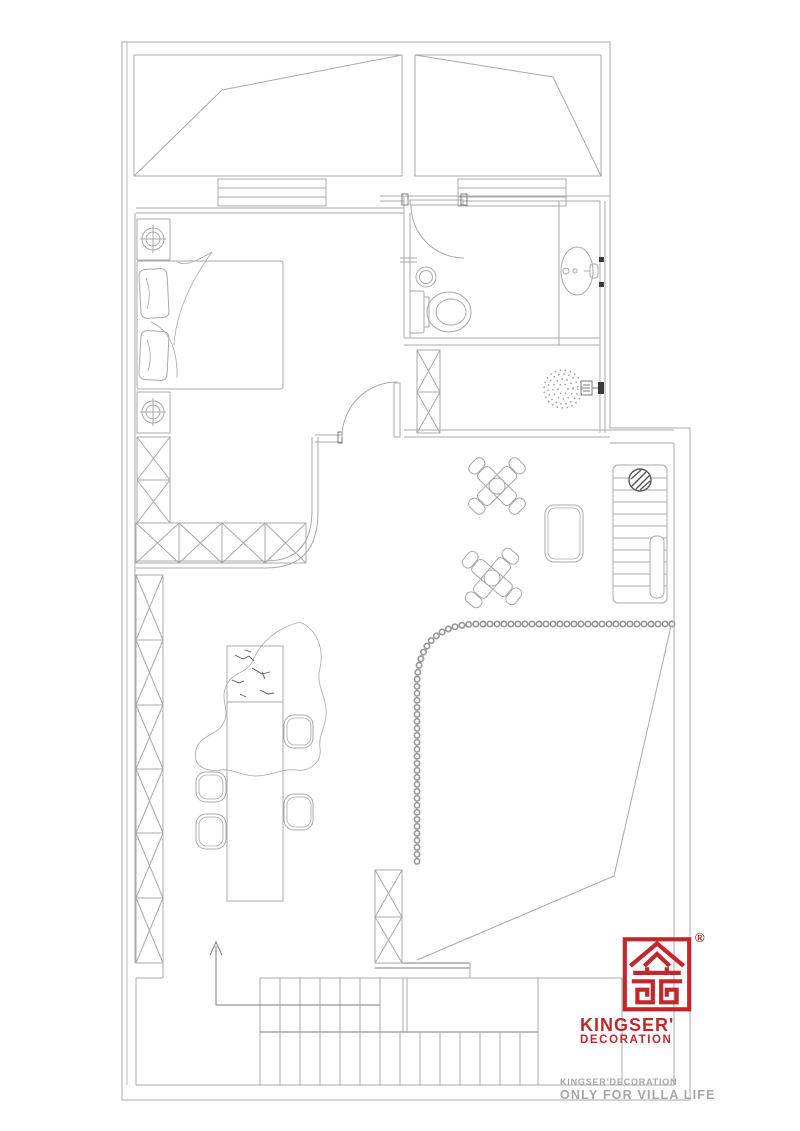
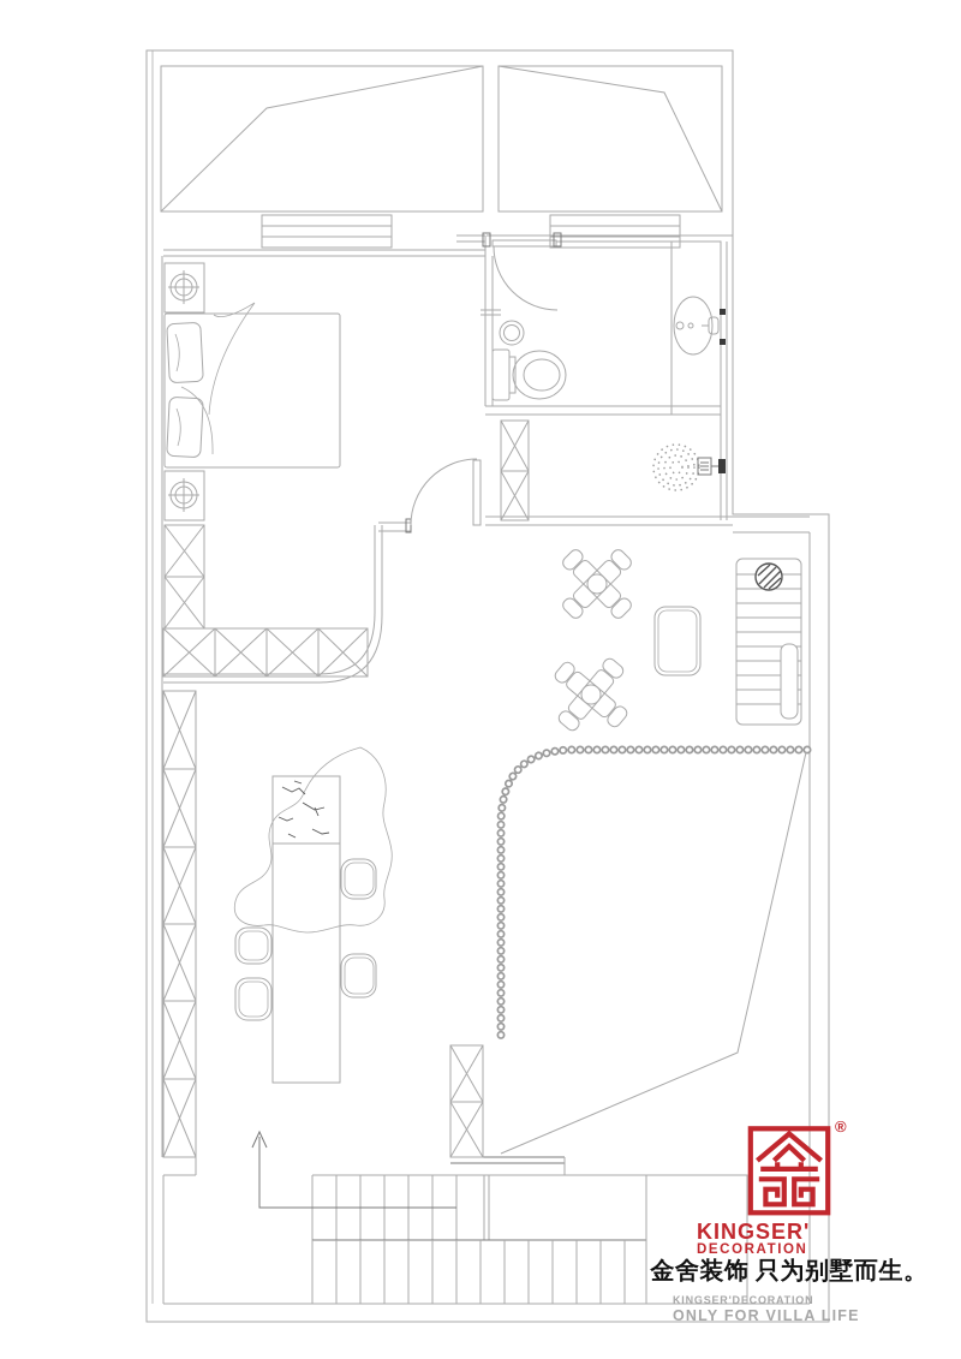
  ®
  KINGSER'
  DECORATION
+ 金舍装饰 只为别墅而生。
  KINGSER'DECORATION
  ONLY FOR VILLA LIFE
